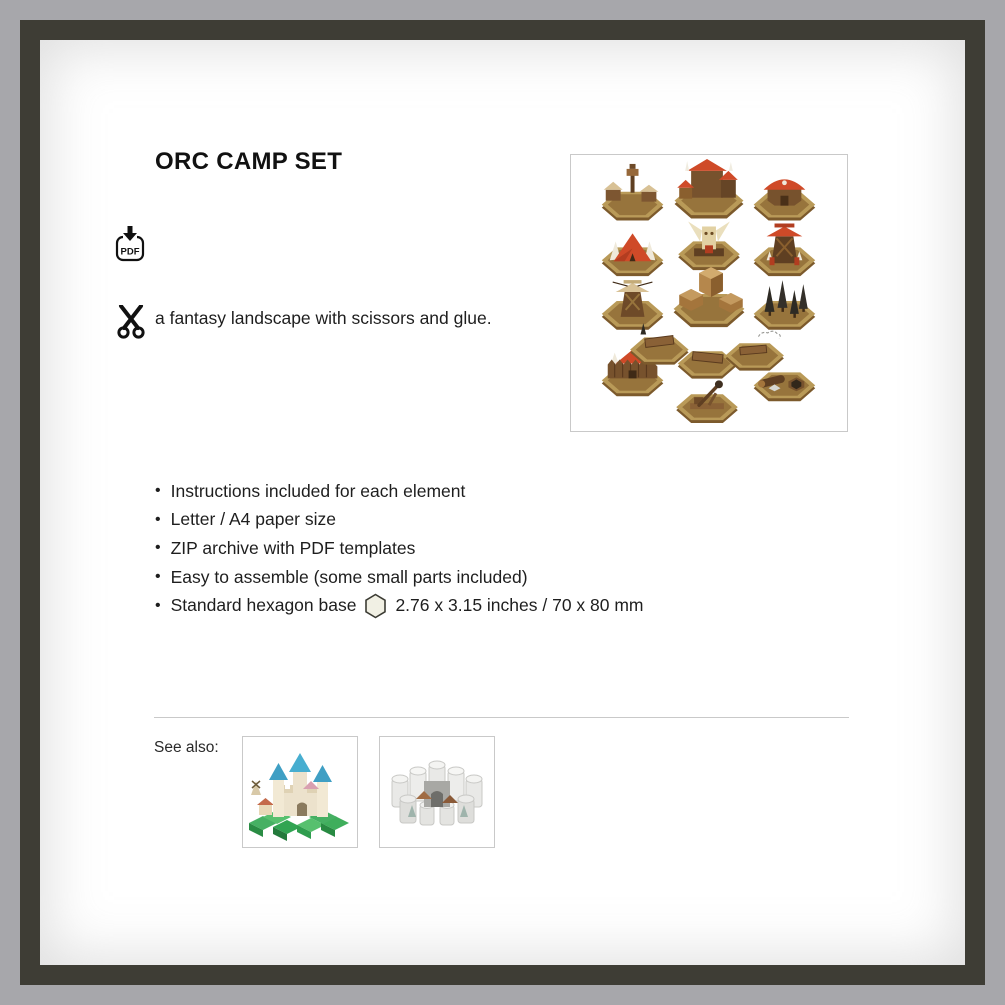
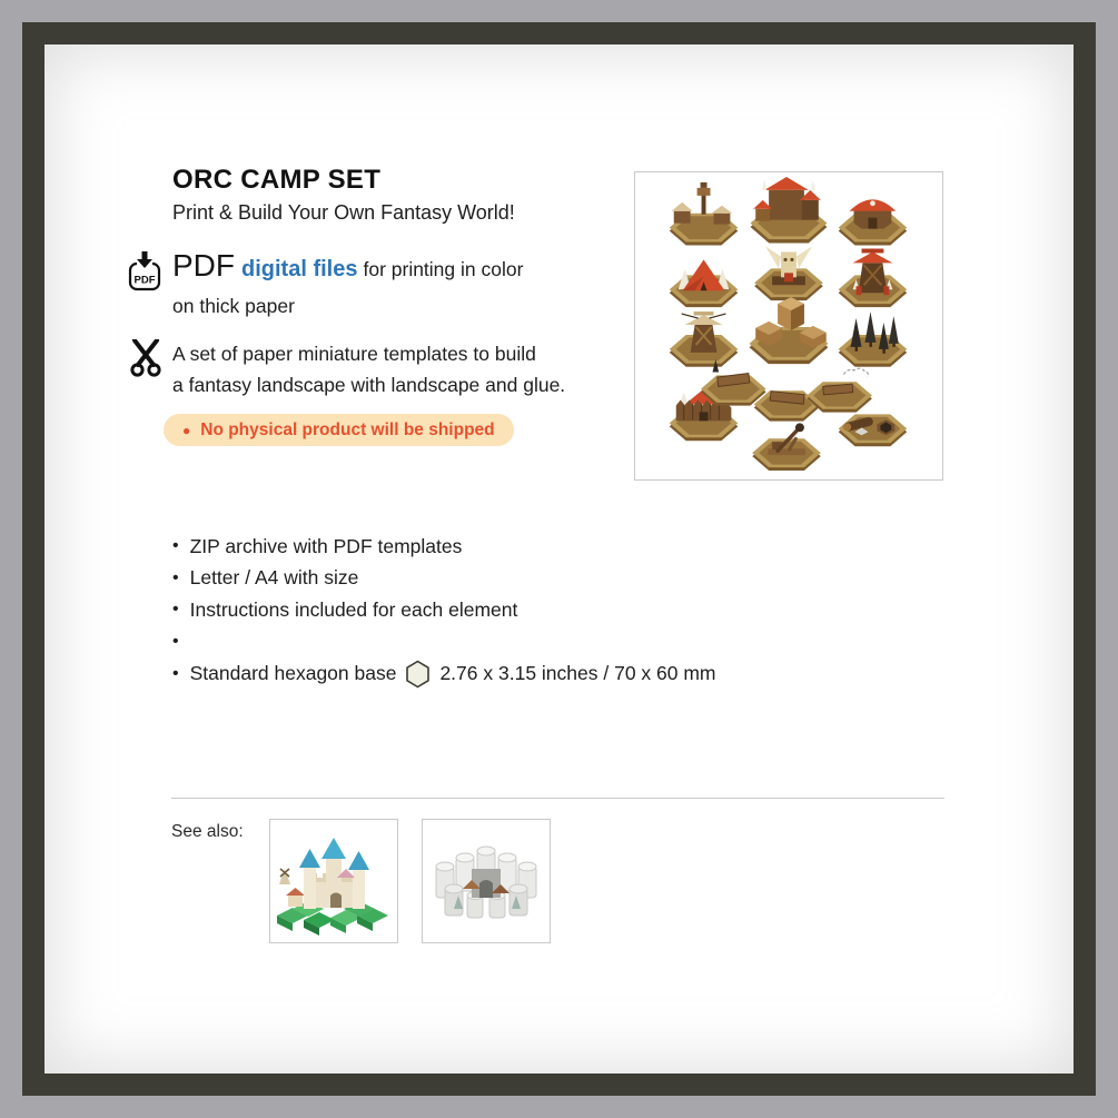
  ORC CAMP SET
+ Print & Build Your Own Fantasy World!
  PDF
+ PDF digital files for printing in color
+ on thick paper
+ A set of paper miniature templates to build
- a fantasy landscape with scissors and glue.
+ a fantasy landscape with landscape and glue.
+ ●
+ No physical product will be shipped
  •
- Instructions included for each element
+ ZIP archive with PDF templates
  •
- Letter / A4 paper size
+ Letter / A4 with size
  •
- ZIP archive with PDF templates
+ Instructions included for each element
  •
- Easy to assemble (some small parts included)
  •
  Standard hexagon base
- 2.76 x 3.15 inches / 70 x 80 mm
+ 2.76 x 3.15 inches / 70 x 60 mm
  See also:
